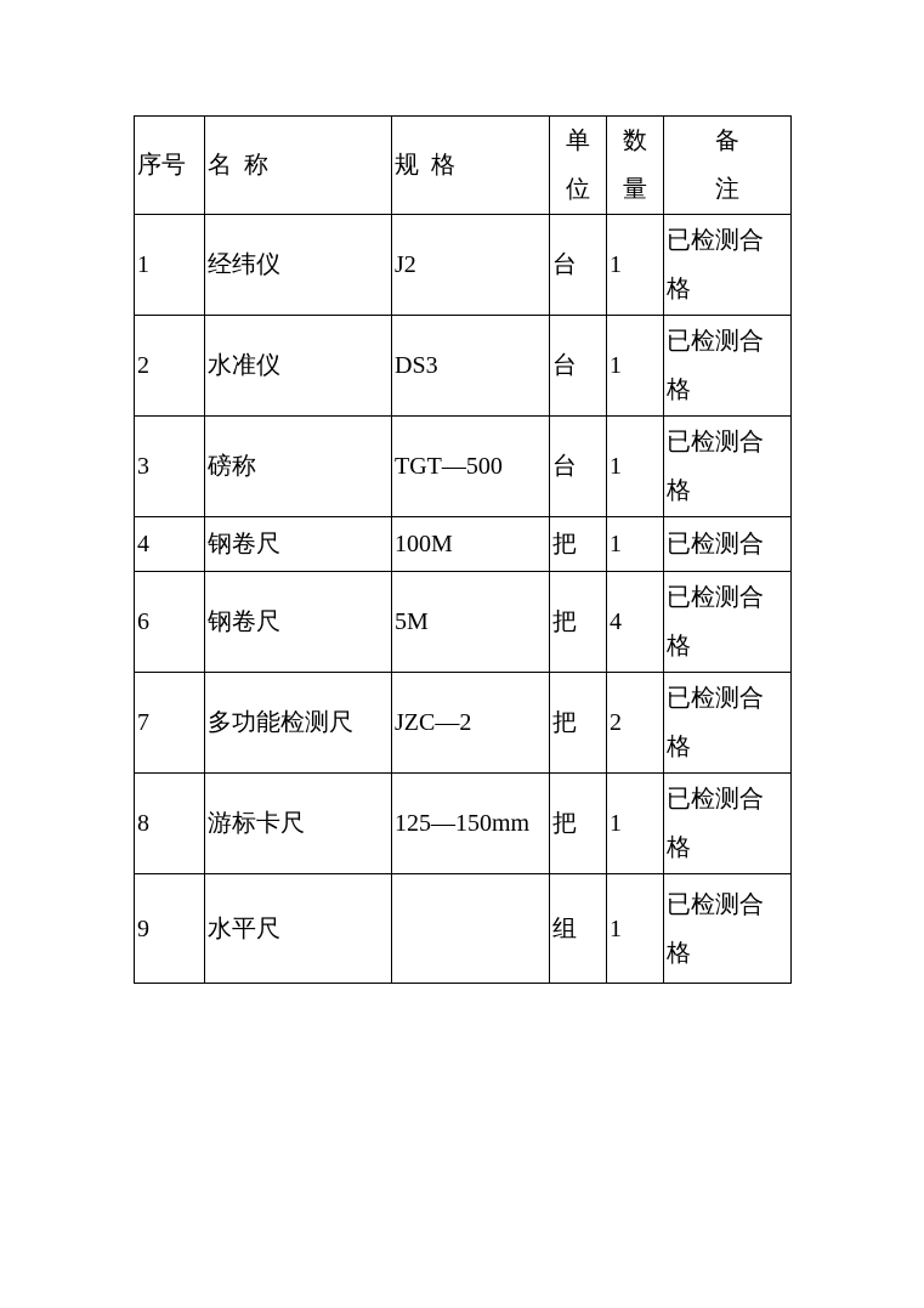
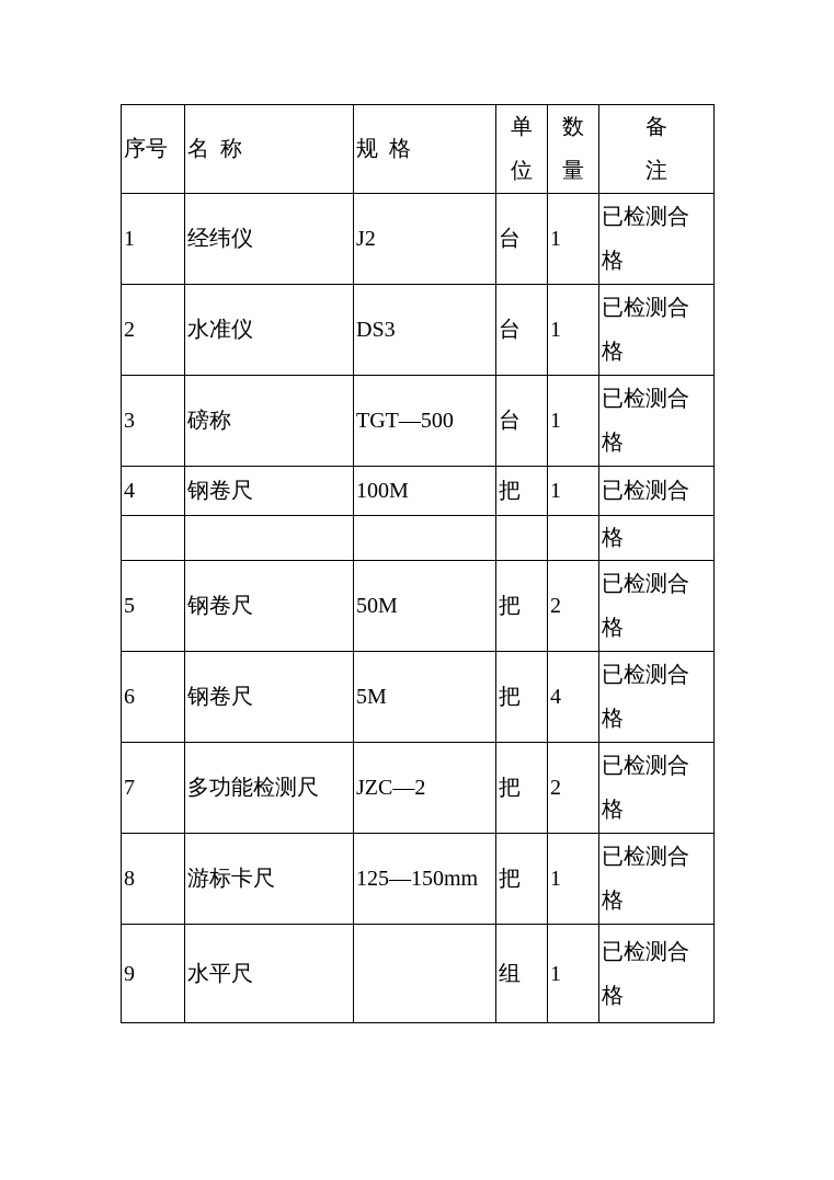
  序号	名 称	规 格	单 位	数 量	备 注
  1	经纬仪	J2	台	1	已检测合格
  2	水准仪	DS3	台	1	已检测合格
  3	磅称	TGT—500	台	1	已检测合格
  4	钢卷尺	100M	把	1	已检测合
+ 					格
+ 5	钢卷尺	50M	把	2	已检测合格
  6	钢卷尺	5M	把	4	已检测合格
  7	多功能检测尺	JZC—2	把	2	已检测合格
  8	游标卡尺	125—150mm	把	1	已检测合格
  9	水平尺		组	1	已检测合格
